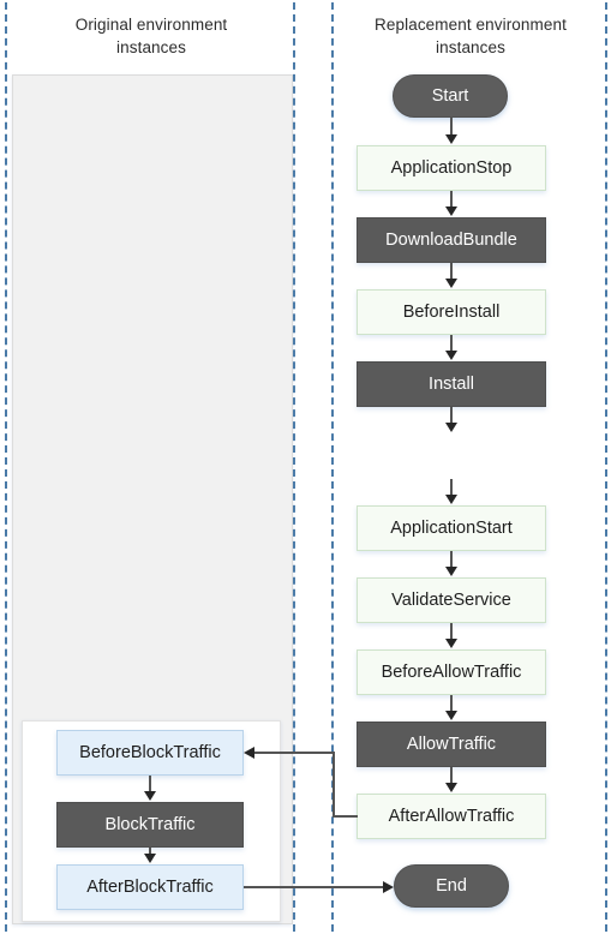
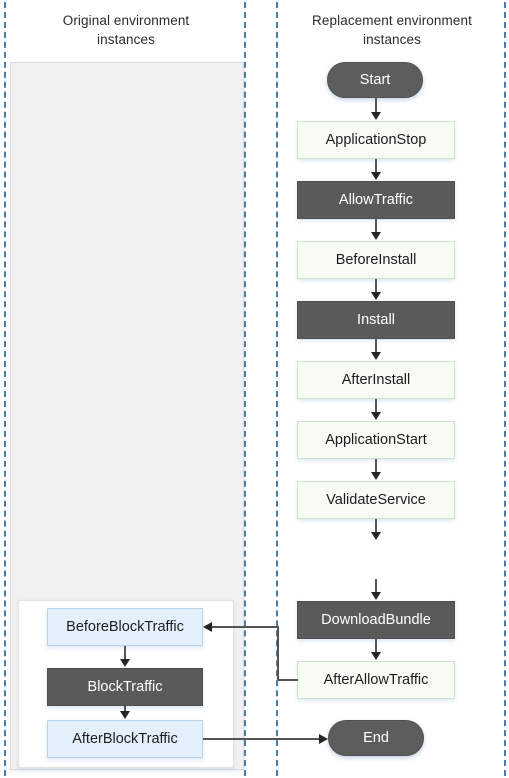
  Original environment
  instances
  BeforeBlockTraffic
  BlockTraffic
  AfterBlockTraffic
  Replacement environment
  instances
  Start
  ApplicationStop
- DownloadBundle
+ AllowTraffic
  BeforeInstall
  Install
+ AfterInstall
  ApplicationStart
  ValidateService
- BeforeAllowTraffic
- AllowTraffic
+ DownloadBundle
  AfterAllowTraffic
  End
